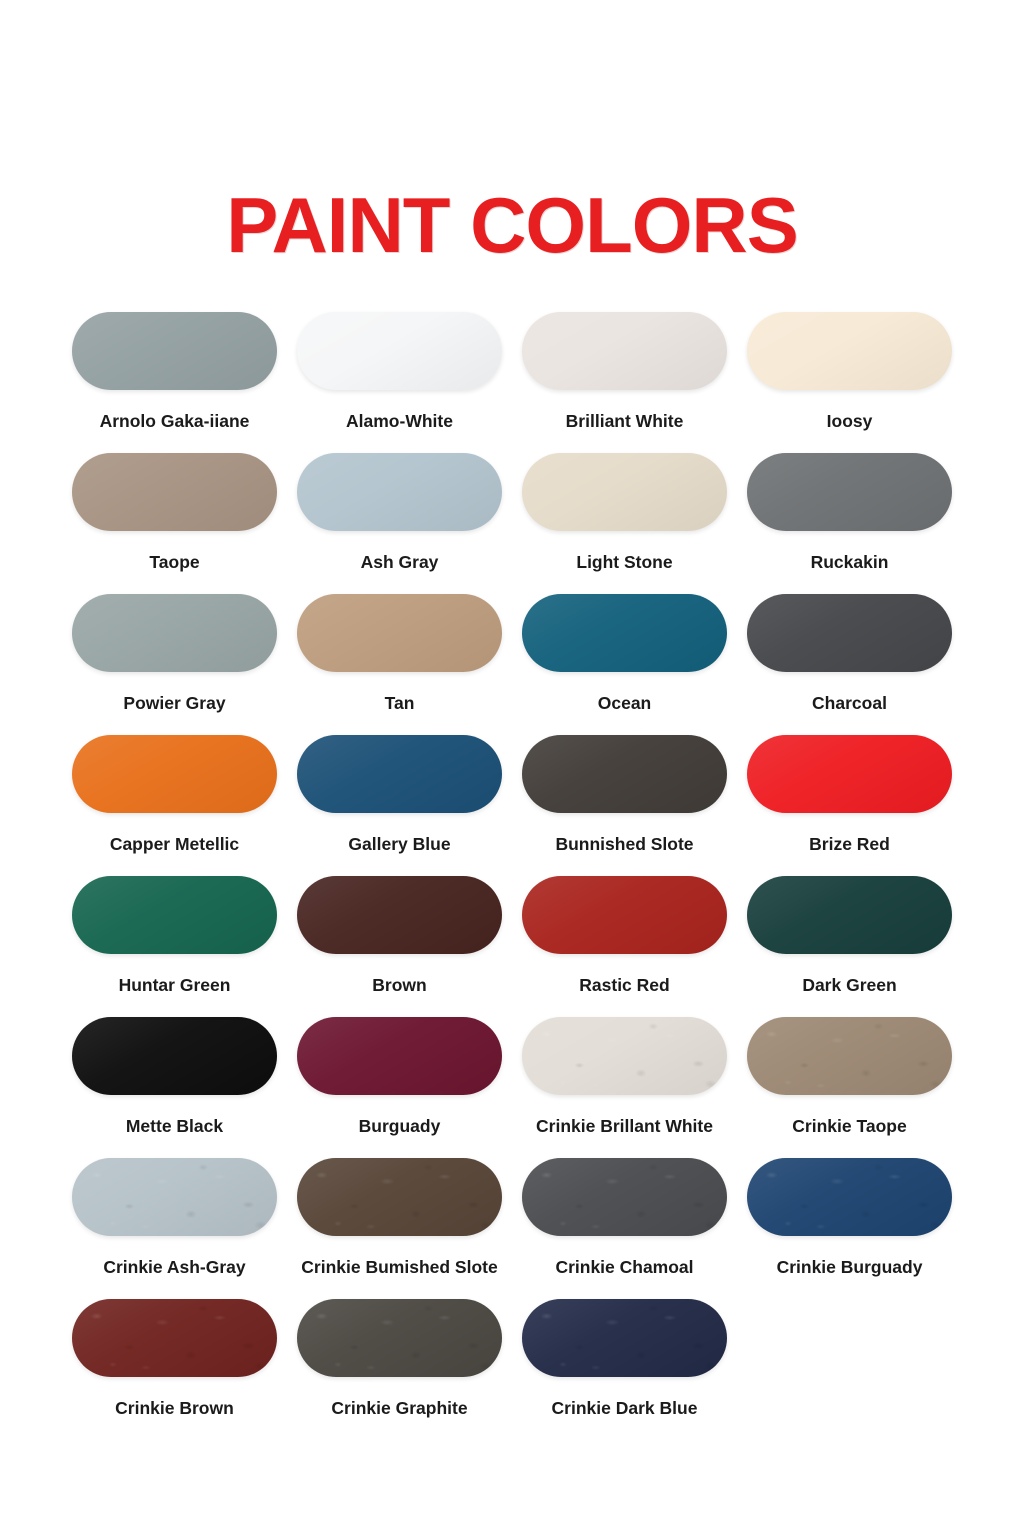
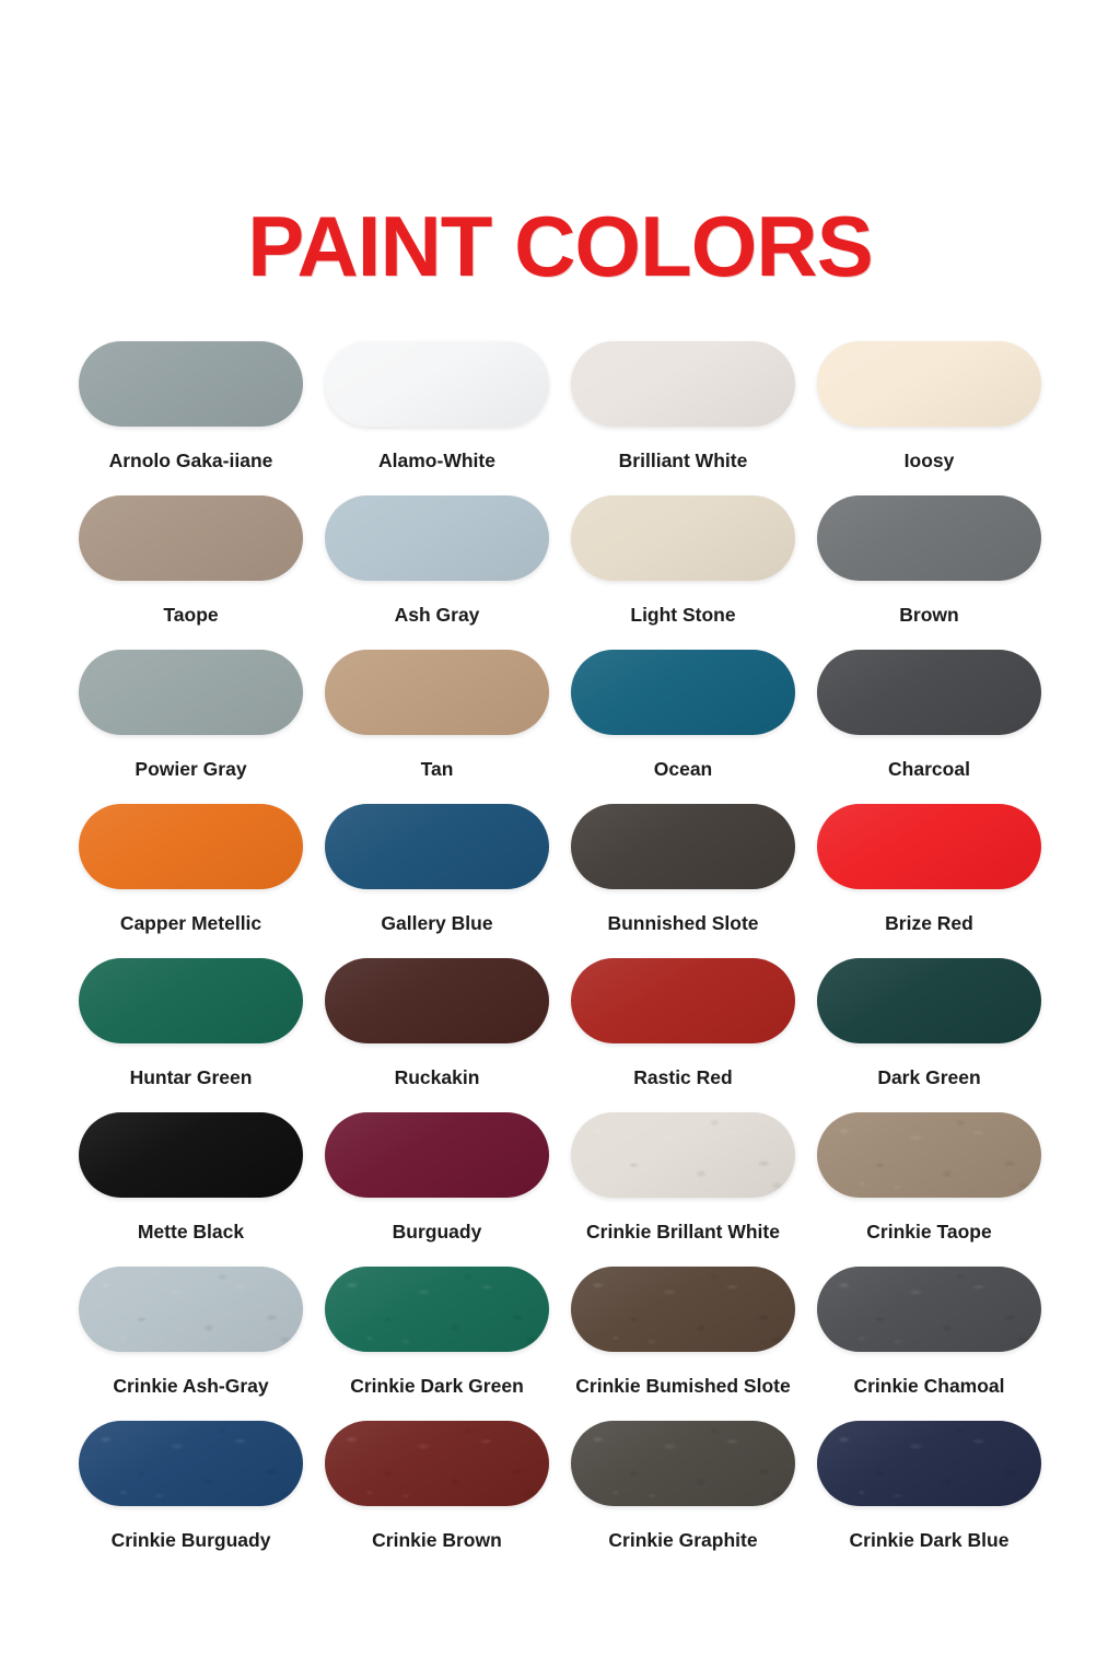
  PAINT COLORS
  Arnolo Gaka-iiane
  Alamo-White
  Brilliant White
  Ioosy
  Taope
  Ash Gray
  Light Stone
- Ruckakin
+ Brown
  Powier Gray
  Tan
  Ocean
  Charcoal
  Capper Metellic
  Gallery Blue
  Bunnished Slote
  Brize Red
  Huntar Green
- Brown
+ Ruckakin
  Rastic Red
  Dark Green
  Mette Black
  Burguady
  Crinkie Brillant White
  Crinkie Taope
  Crinkie Ash-Gray
+ Crinkie Dark Green
  Crinkie Bumished Slote
  Crinkie Chamoal
  Crinkie Burguady
  Crinkie Brown
  Crinkie Graphite
  Crinkie Dark Blue
